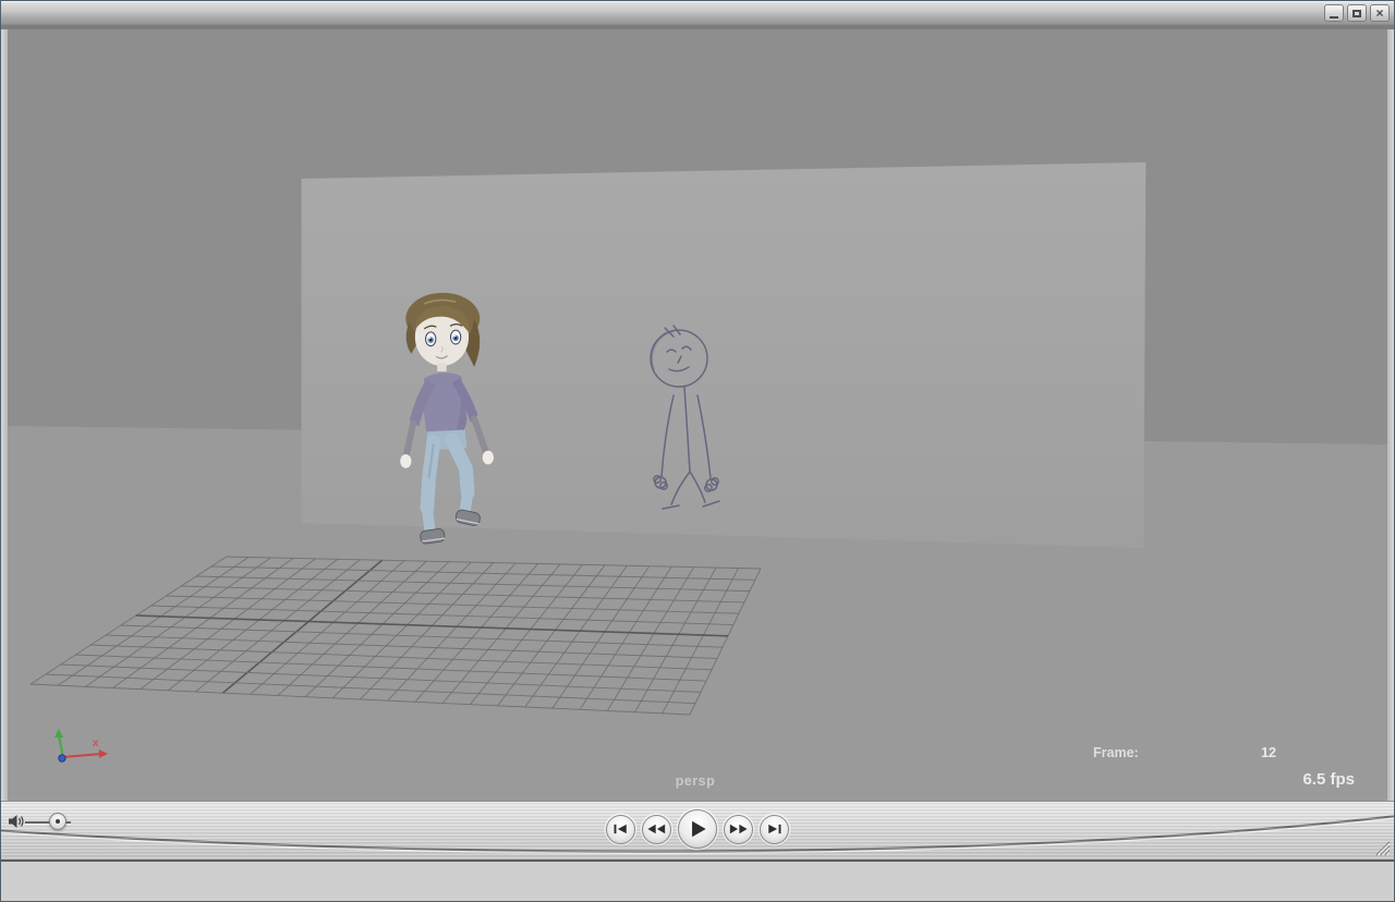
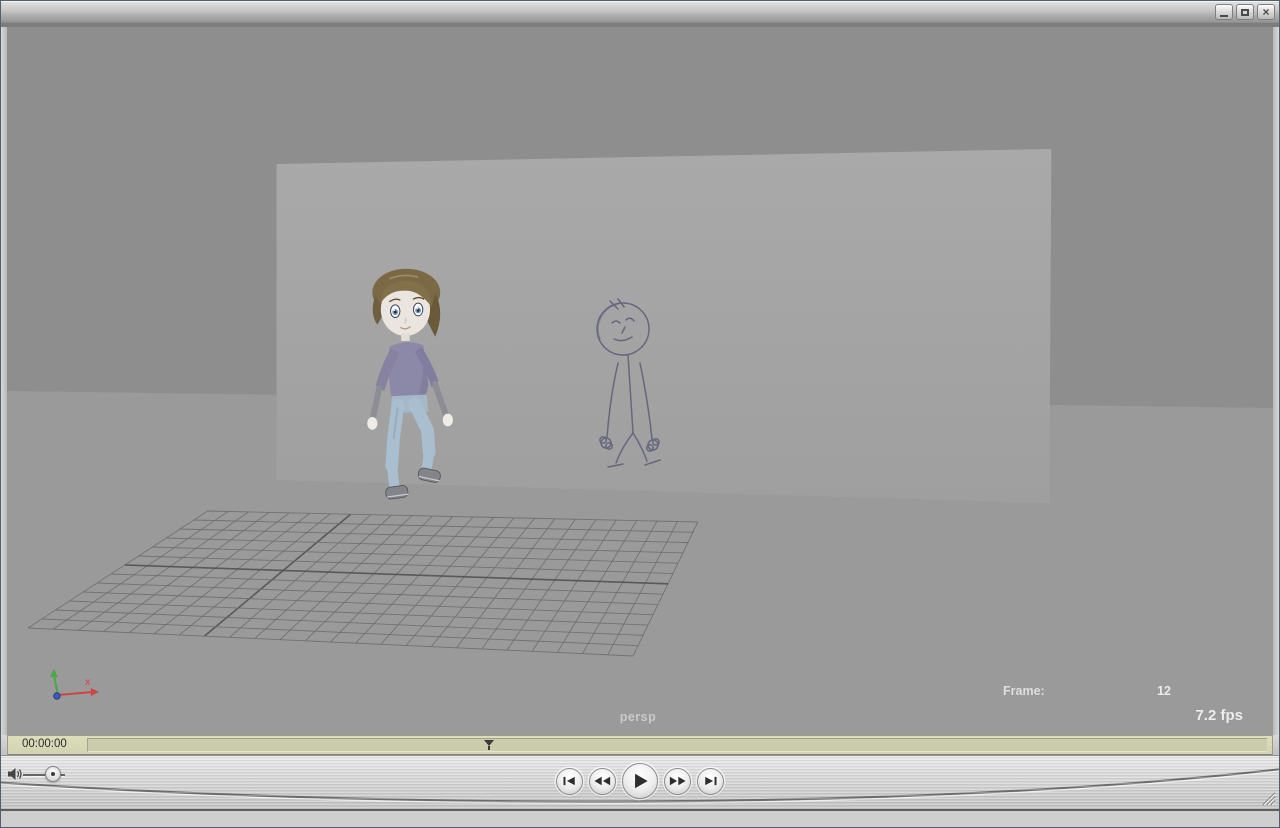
  ×
  x
  persp
  Frame:
  12
- 6.5 fps
+ 7.2 fps
+ 00:00:00
